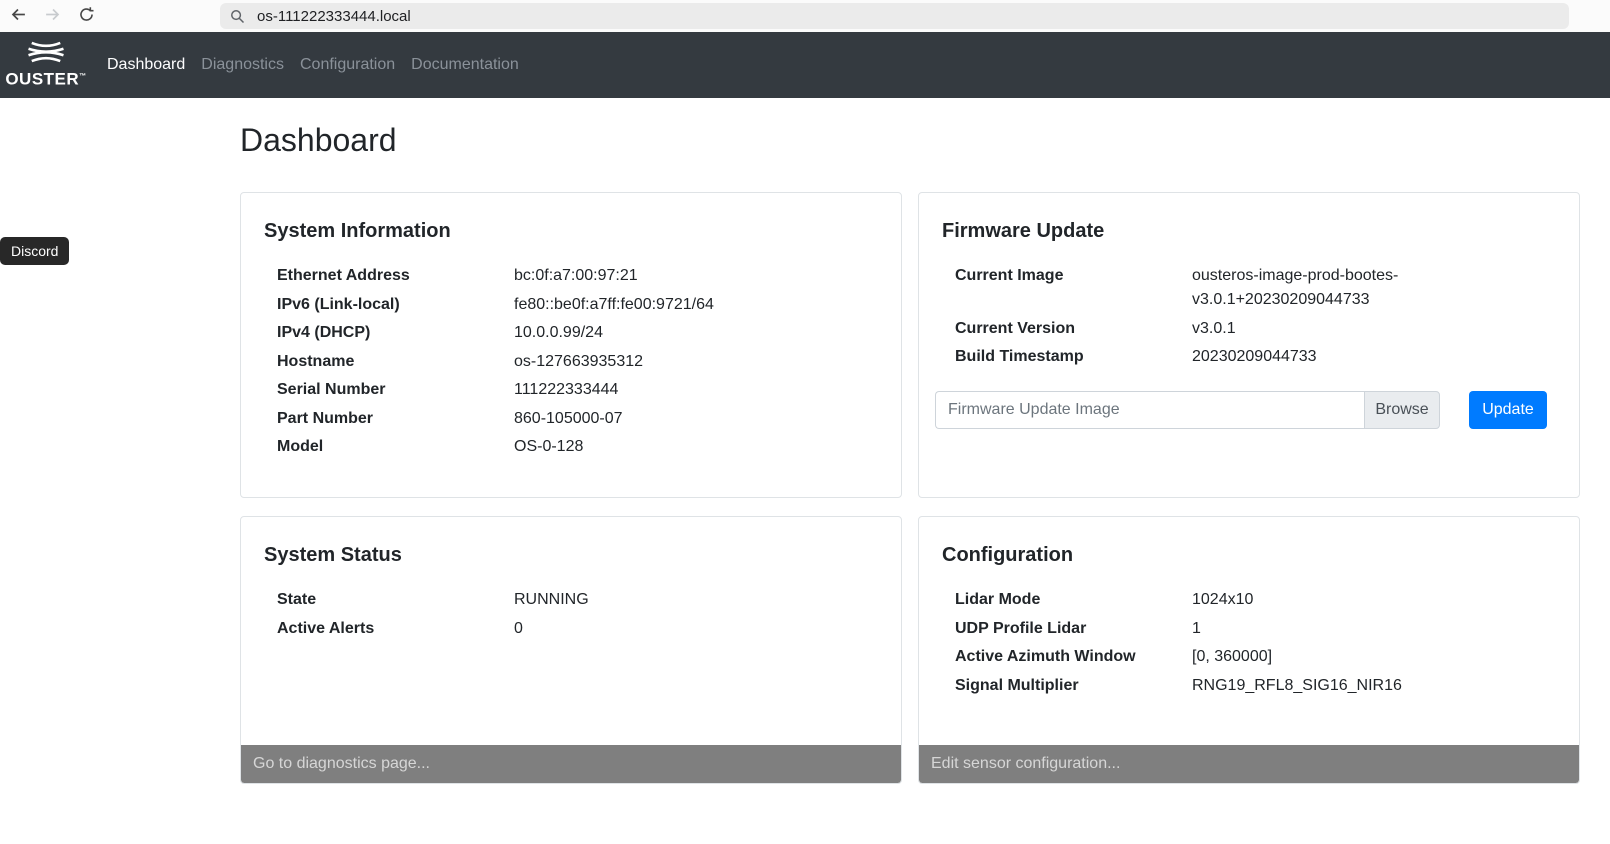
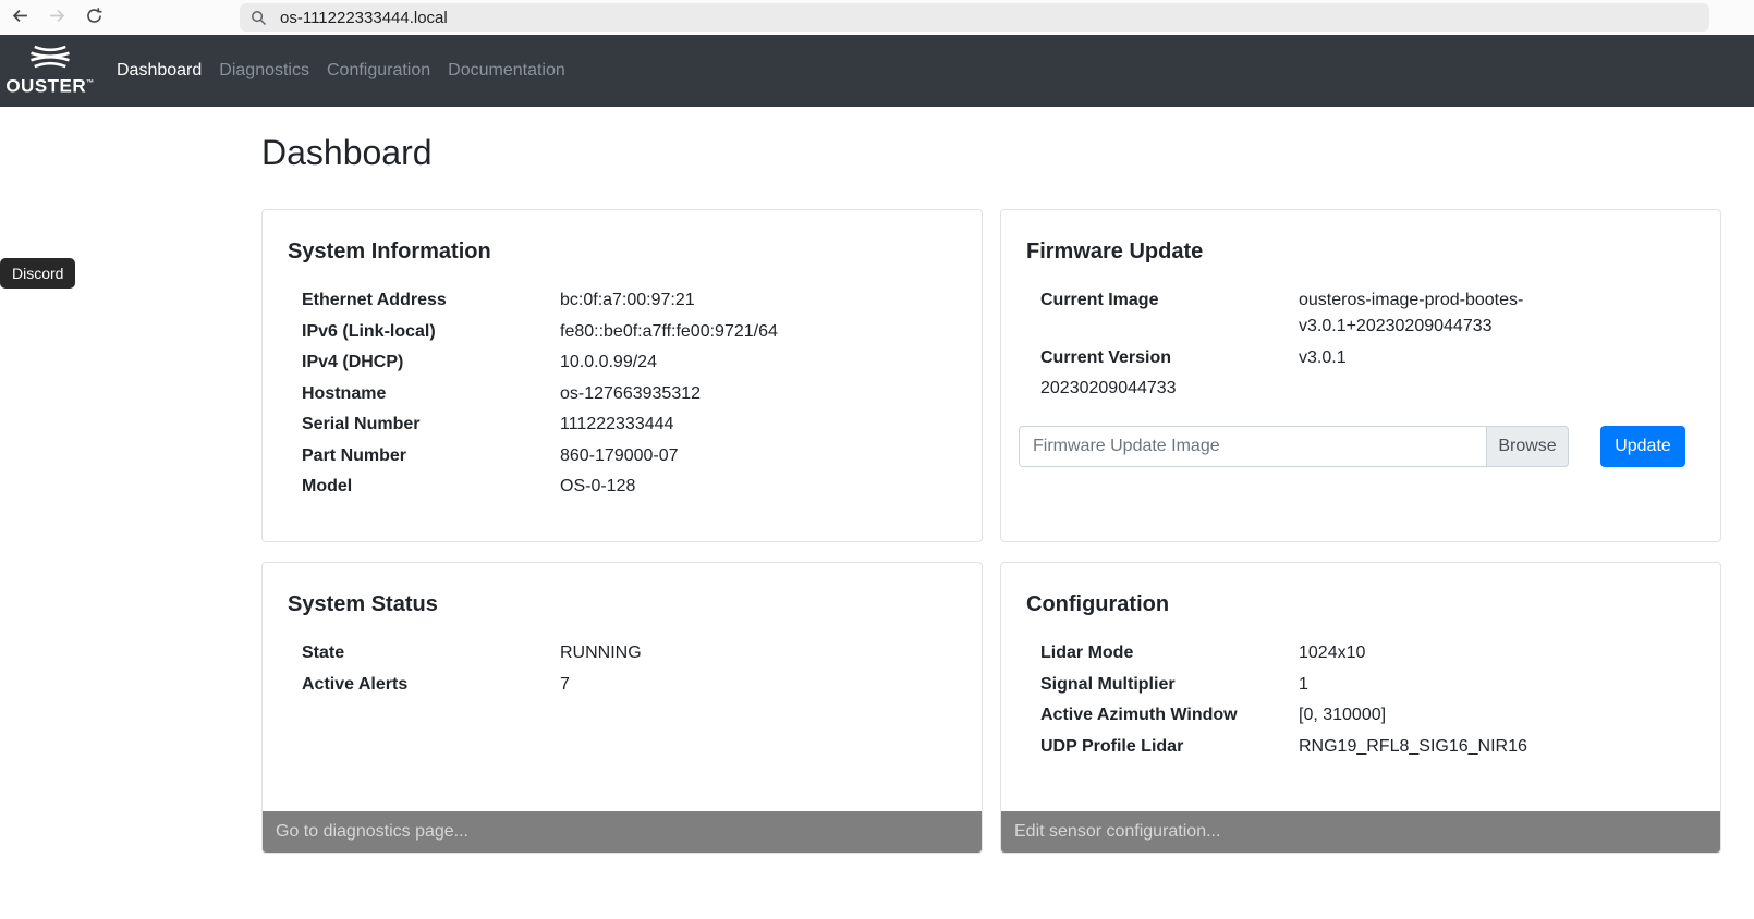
  os-111222333444.local
  OUSTER
  Dashboard
  Diagnostics
  Configuration
  Documentation
  Discord
  Dashboard
  System Information
  Ethernet Address
  bc:0f:a7:00:97:21
  IPv6 (Link-local)
  fe80::be0f:a7ff:fe00:9721/64
  IPv4 (DHCP)
  10.0.0.99/24
  Hostname
  os-127663935312
  Serial Number
  111222333444
  Part Number
- 860-105000-07
+ 860-179000-07
  Model
  OS-0-128
  Firmware Update
  Current Image
  ousteros-image-prod-bootes-v3.0.1+20230209044733
  Current Version
  v3.0.1
- Build Timestamp
  20230209044733
  Firmware Update Image
  Browse
  Update
  System Status
  State
  RUNNING
  Active Alerts
- 0
+ 7
  Go to diagnostics page...
  Configuration
  Lidar Mode
  1024x10
- UDP Profile Lidar
+ Signal Multiplier
  1
  Active Azimuth Window
- [0, 360000]
+ [0, 310000]
- Signal Multiplier
+ UDP Profile Lidar
  RNG19_RFL8_SIG16_NIR16
  Edit sensor configuration...
